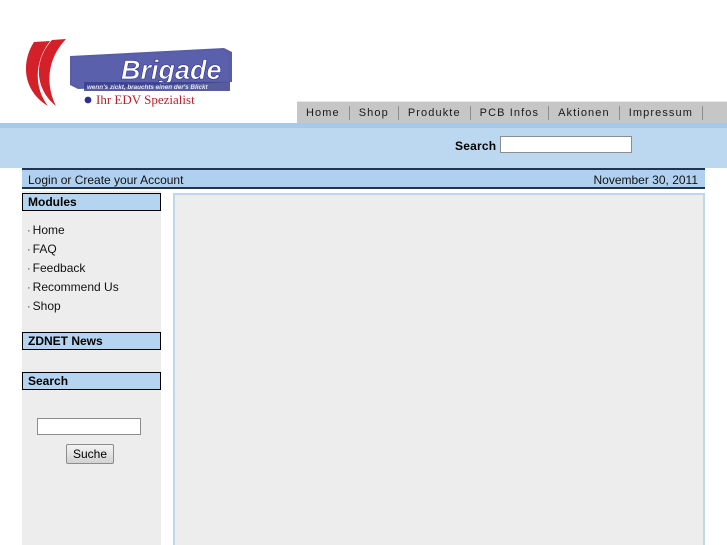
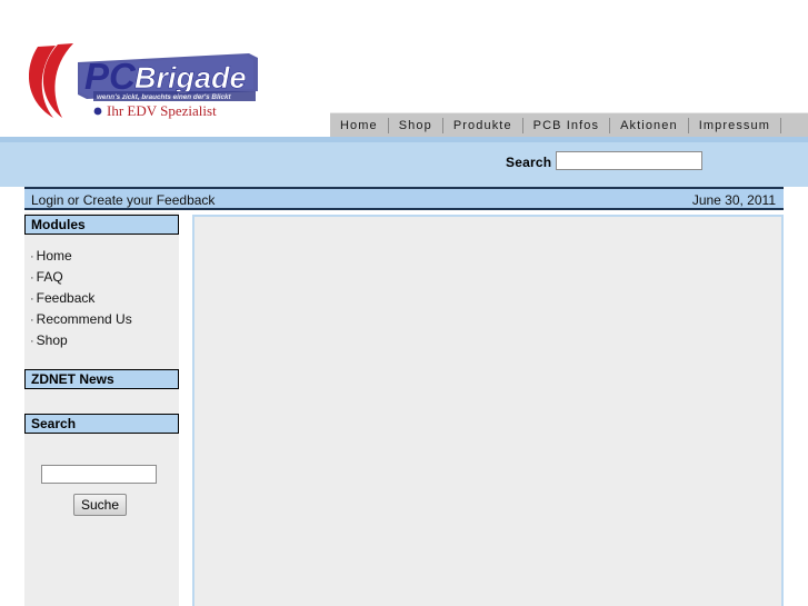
+ PC
  Brigade
  Ihr EDV Spezialist
  Home
  Shop
  Produkte
  PCB Infos
  Aktionen
  Impressum
  Search
- Login or Create your Account
+ Login or Create your Feedback
- November 30, 2011
+ June 30, 2011
  Modules
  · Home
  · FAQ
  · Feedback
  · Recommend Us
  · Shop
  ZDNET News
  Search
  Suche
